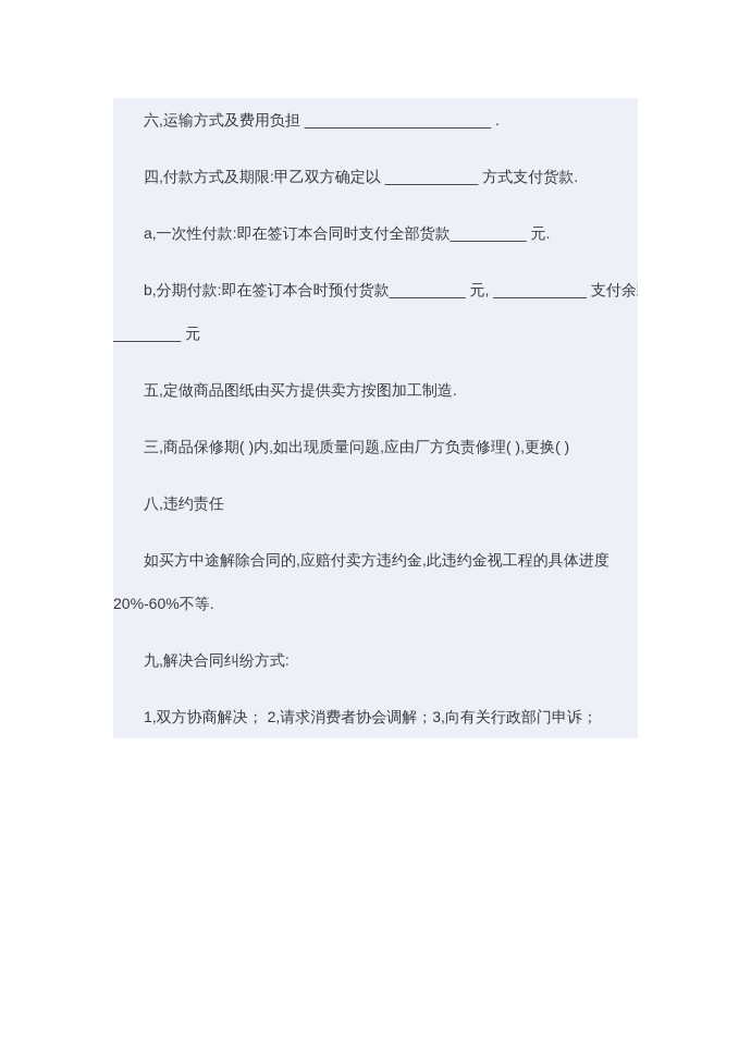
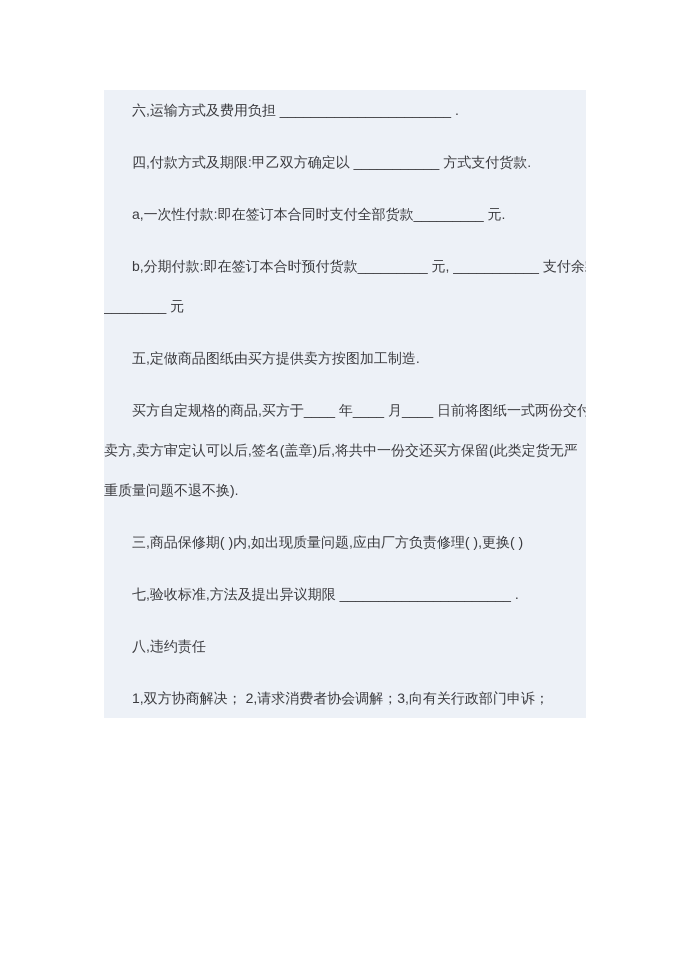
  六,运输方式及费用负担 ______________________ .
  四,付款方式及期限:甲乙双方确定以 ___________ 方式支付货款.
  a,一次性付款:即在签订本合同时支付全部货款_________ 元.
  b,分期付款:即在签订本合时预付货款_________ 元, ___________ 支付余
  ________ 元
  五,定做商品图纸由买方提供卖方按图加工制造.
+ 买方自定规格的商品,买方于____ 年____ 月____ 日前将图纸一式两份交付
+ 卖方,卖方审定认可以后,签名(盖章)后,将共中一份交还买方保留(此类定货无严
+ 重质量问题不退不换).
  三,商品保修期( )内,如出现质量问题,应由厂方负责修理( ),更换( )
+ 七,验收标准,方法及提出异议期限 ______________________ .
  八,违约责任
- 如买方中途解除合同的,应赔付卖方违约金,此违约金视工程的具体进度
- 20%-60%不等.
- 九,解决合同纠纷方式:
  1,双方协商解决； 2,请求消费者协会调解；3,向有关行政部门申诉；
